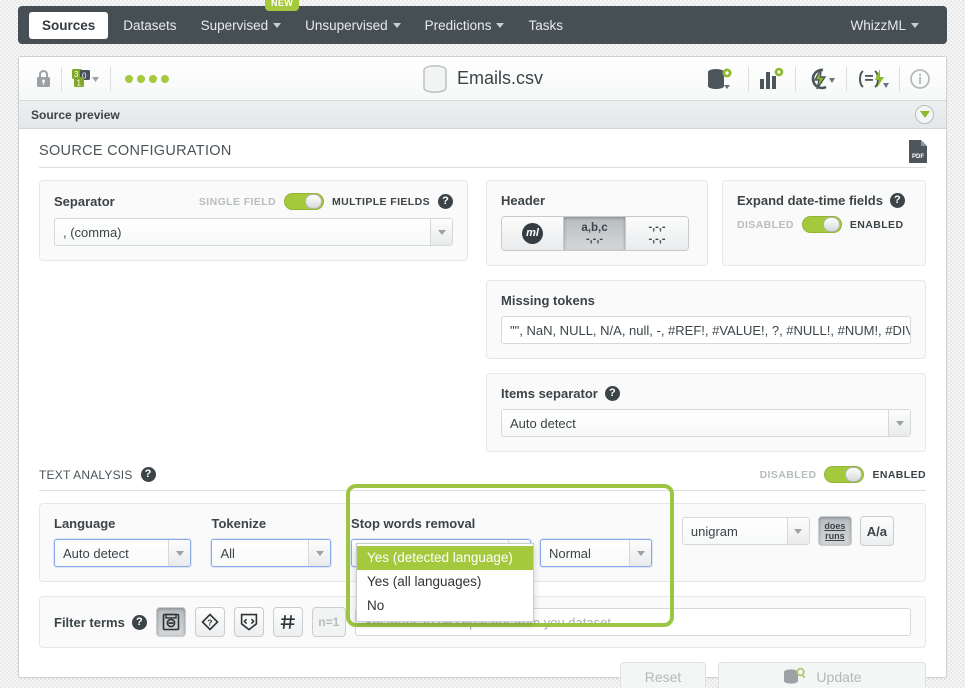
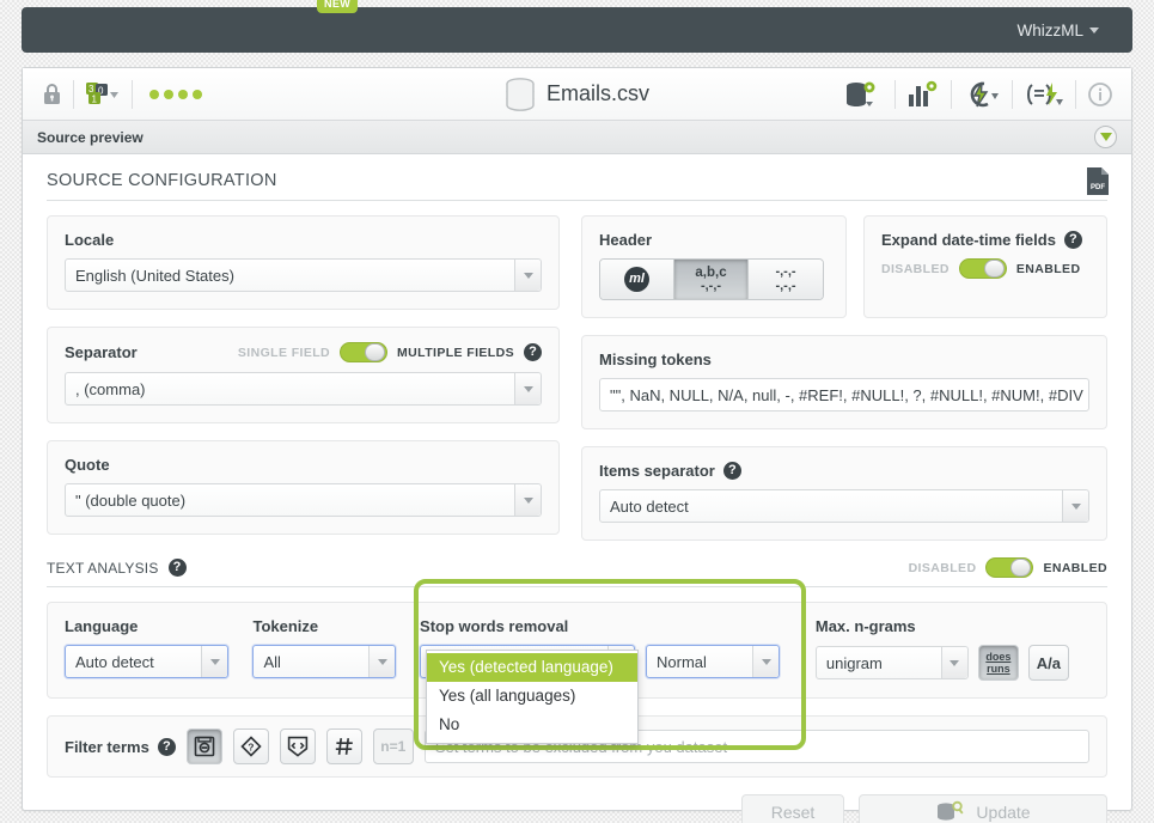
- Sources
- Datasets
- Supervised
- Unsupervised
- Predictions
- Tasks
  WhizzML
  NEW
  3
  0
  1
  Emails.csv
  Source preview
  SOURCE CONFIGURATION
+ Locale
+ English (United States)
  Separator
  SINGLE FIELD
  MULTIPLE FIELDS
  ?
  , (comma)
+ Quote
+ " (double quote)
  Header
  ml
  a,b,c
  -,-,-
  -,-,-
  -,-,-
  Expand date-time fields
  ?
  DISABLED
  ENABLED
  Missing tokens
- "", NaN, NULL, N/A, null, -, #REF!, #VALUE!, ?, #NULL!, #NUM!, #DIV
+ "", NaN, NULL, N/A, null, -, #REF!, #NULL!, ?, #NULL!, #NUM!, #DIV
  Items separator
  ?
  Auto detect
  TEXT ANALYSIS
  ?
  DISABLED
  ENABLED
  Language
  Auto detect
  Tokenize
  All
  Stop words removal
  Normal
+ Max. n-grams
  unigram
  does
  runs
  A/a
  Filter terms
  ?
  ?
  n=1
- Set terms to be separator from you dataset
+ Set terms to be excluded from you dataset
  Reset
  Update
  Yes (detected language)
  Yes (all languages)
  No
